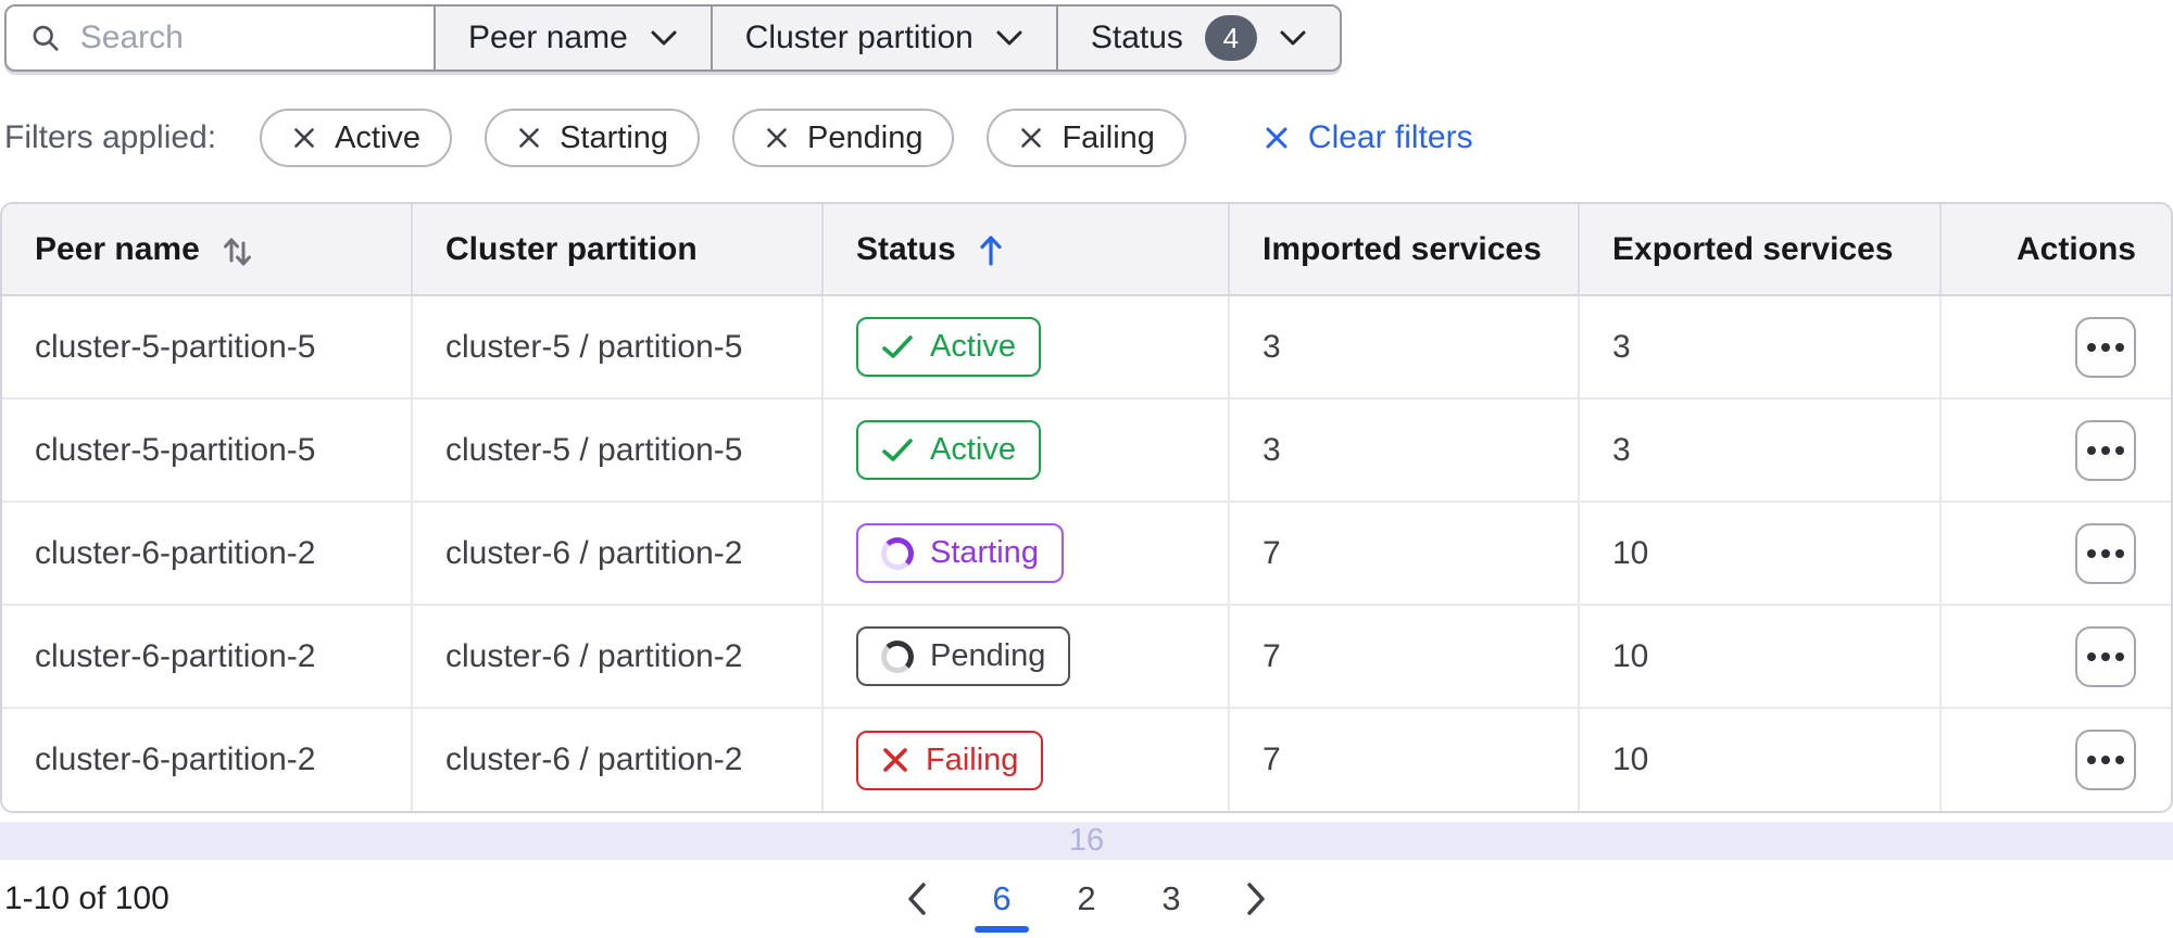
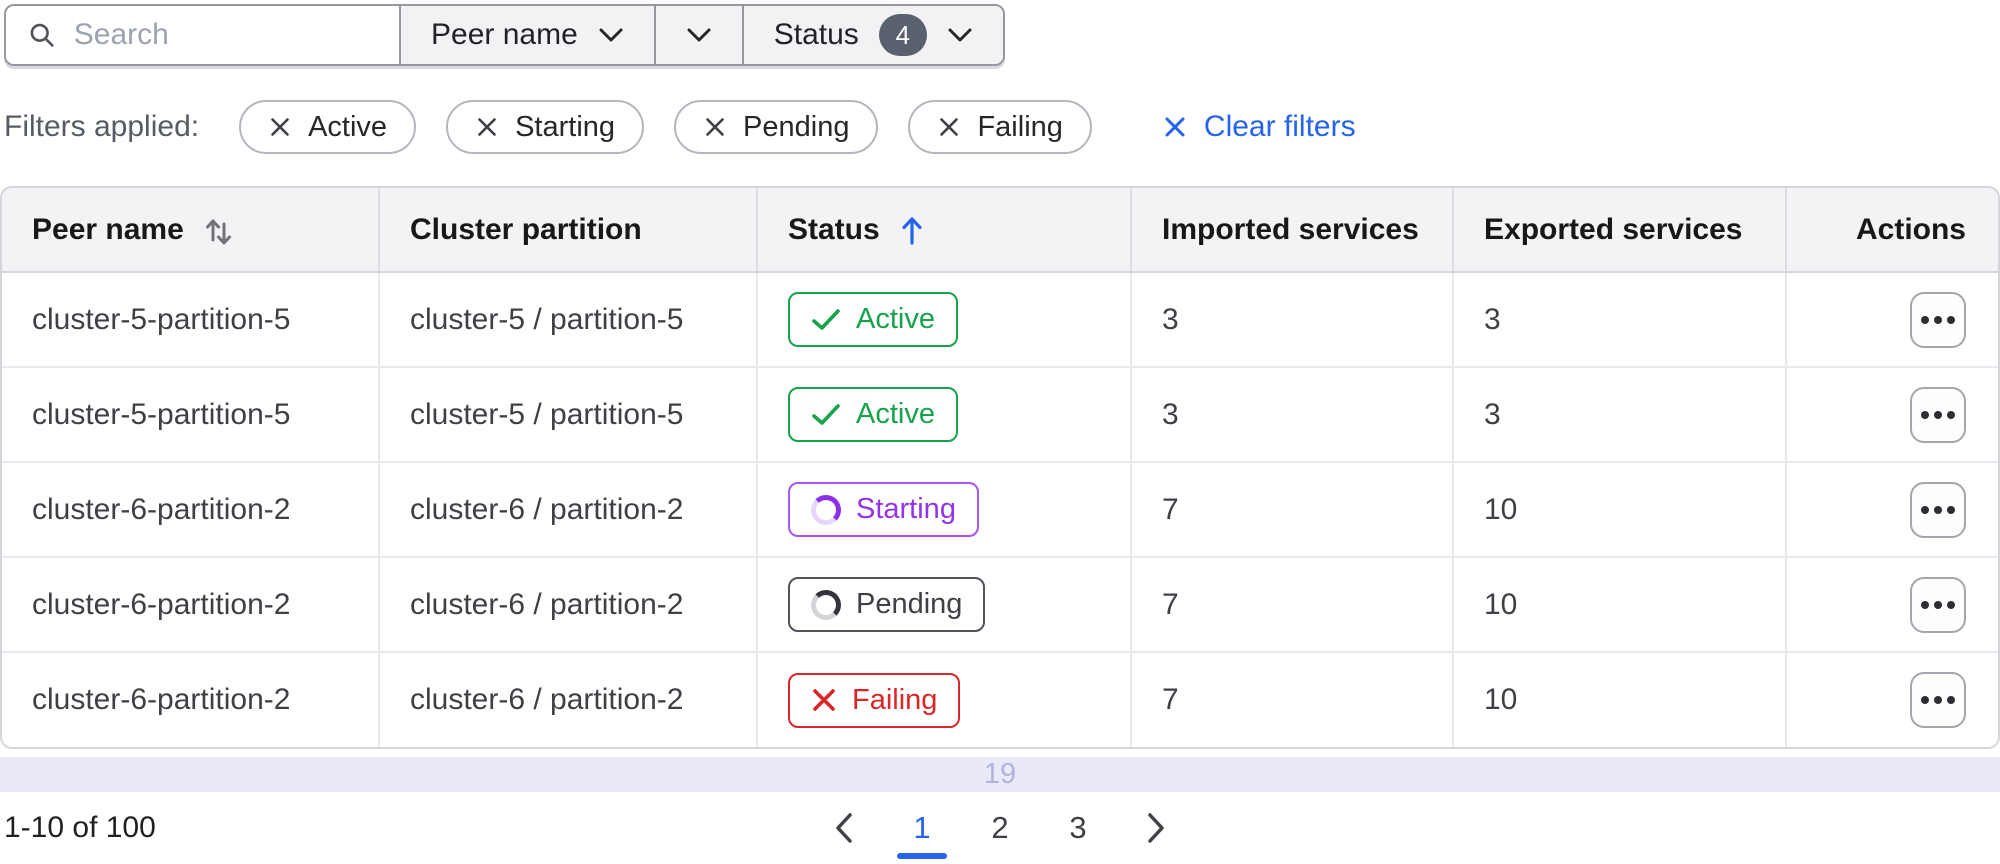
  Search
  Peer name
- Cluster partition
  Status
  4
  Filters applied:
  Active
  Starting
  Pending
  Failing
  Clear filters
  Peer name	Cluster partition	Status	Imported services	Exported services	Actions
  cluster-5-partition-5	cluster-5 / partition-5	Active	3	3
  cluster-5-partition-5	cluster-5 / partition-5	Active	3	3
  cluster-6-partition-2	cluster-6 / partition-2	Starting	7	10
  cluster-6-partition-2	cluster-6 / partition-2	Pending	7	10
  cluster-6-partition-2	cluster-6 / partition-2	Failing	7	10
- 16
+ 19
  1-10 of 100
- 6
+ 1
  2
  3
